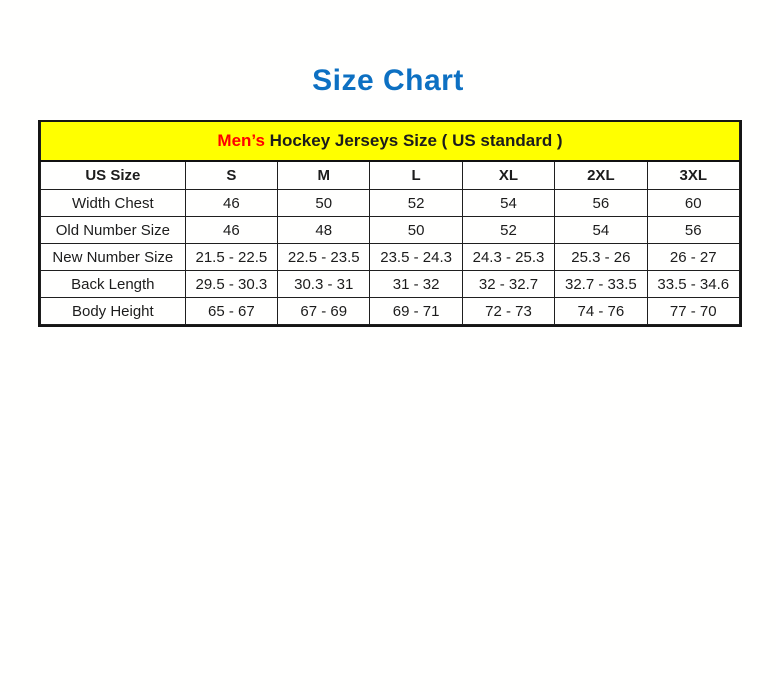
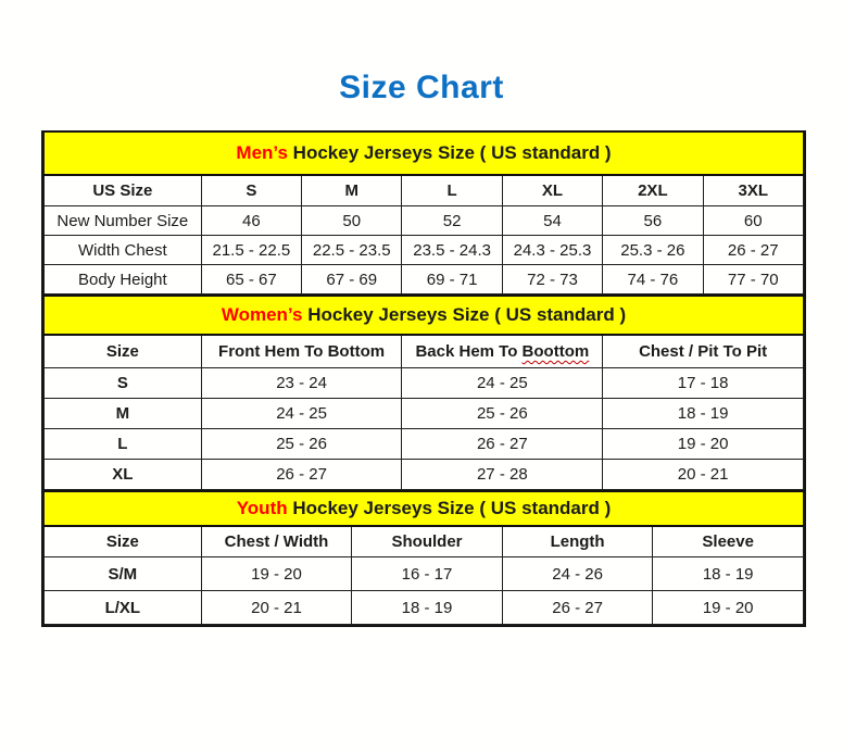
  Size Chart
  Men’s Hockey Jerseys Size ( US standard )
  US Size	S	M	L	XL	2XL	3XL
- Width Chest	46	50	52	54	56	60
+ New Number Size	46	50	52	54	56	60
- Old Number Size	46	48	50	52	54	56
- New Number Size	21.5 - 22.5	22.5 - 23.5	23.5 - 24.3	24.3 - 25.3	25.3 - 26	26 - 27
+ Width Chest	21.5 - 22.5	22.5 - 23.5	23.5 - 24.3	24.3 - 25.3	25.3 - 26	26 - 27
- Back Length	29.5 - 30.3	30.3 - 31	31 - 32	32 - 32.7	32.7 - 33.5	33.5 - 34.6
  Body Height	65 - 67	67 - 69	69 - 71	72 - 73	74 - 76	77 - 70
+ Women’s Hockey Jerseys Size ( US standard )
+ Size	Front Hem To Bottom	Back Hem To Boottom	Chest / Pit To Pit
+ S	23 - 24	24 - 25	17 - 18
+ M	24 - 25	25 - 26	18 - 19
+ L	25 - 26	26 - 27	19 - 20
+ XL	26 - 27	27 - 28	20 - 21
+ Youth Hockey Jerseys Size ( US standard )
+ Size	Chest / Width	Shoulder	Length	Sleeve
+ S/M	19 - 20	16 - 17	24 - 26	18 - 19
+ L/XL	20 - 21	18 - 19	26 - 27	19 - 20
